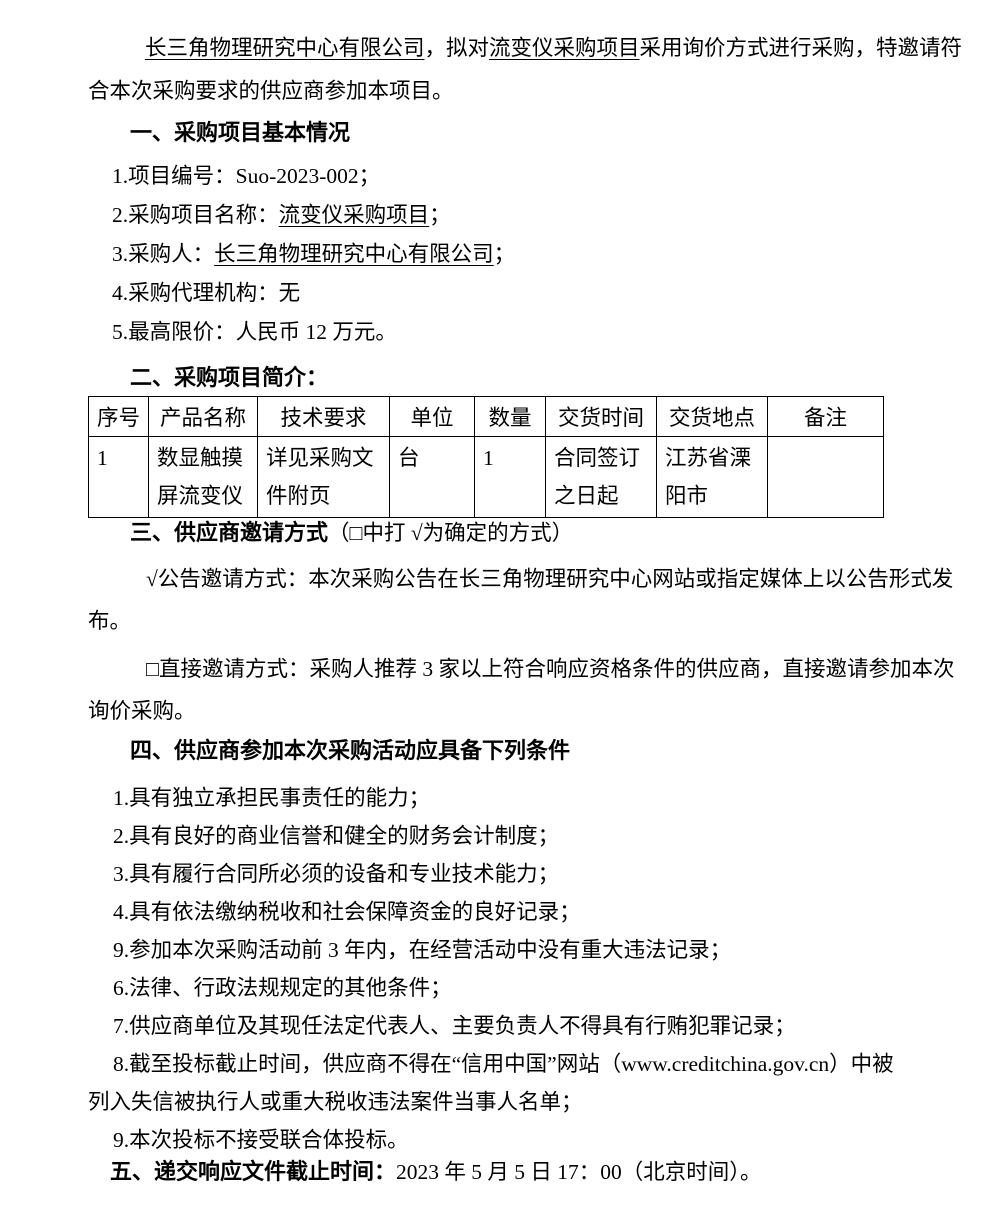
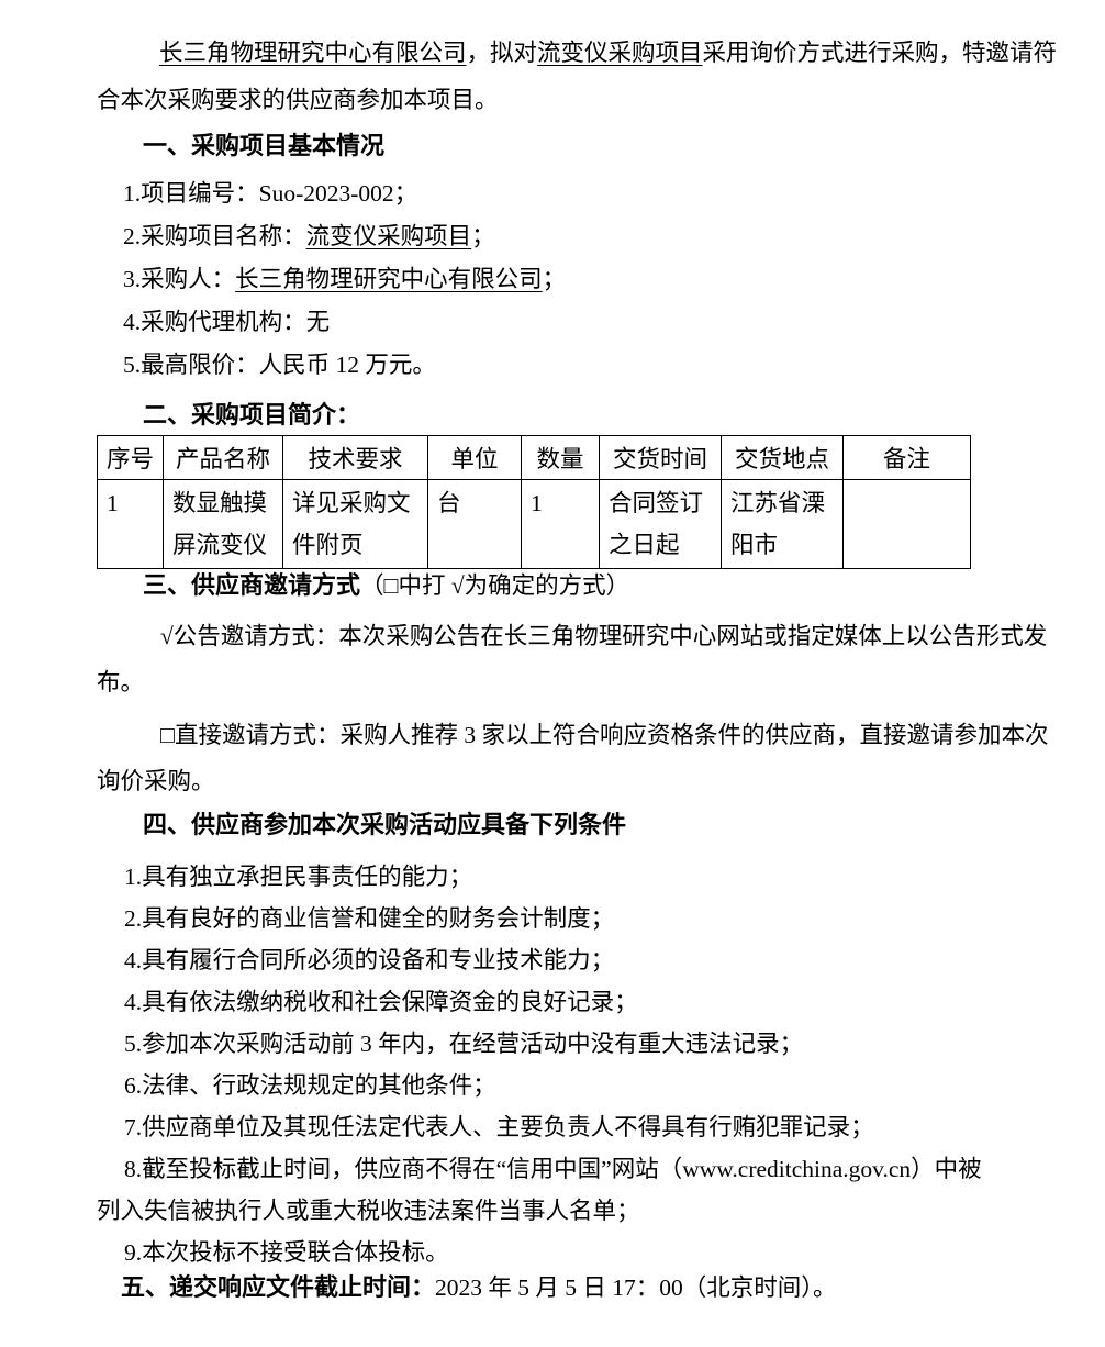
  长三角物理研究中心有限公司，拟对流变仪采购项目采用询价方式进行采购，特邀请符
  合本次采购要求的供应商参加本项目。
  一、采购项目基本情况
  1.项目编号：Suo-2023-002；
  2.采购项目名称：流变仪采购项目；
  3.采购人：长三角物理研究中心有限公司；
  4.采购代理机构：无
  5.最高限价：人民币 12 万元。
  二、采购项目简介：
  序号	产品名称	技术要求	单位	数量	交货时间	交货地点	备注
  1	数显触摸屏流变仪	详见采购文件附页	台	1	合同签订之日起	江苏省溧阳市
  三、供应商邀请方式（□中打 √为确定的方式）
  √公告邀请方式：本次采购公告在长三角物理研究中心网站或指定媒体上以公告形式发
  布。
  □直接邀请方式：采购人推荐 3 家以上符合响应资格条件的供应商，直接邀请参加本次
  询价采购。
  四、供应商参加本次采购活动应具备下列条件
  1.具有独立承担民事责任的能力；
  2.具有良好的商业信誉和健全的财务会计制度；
- 3.具有履行合同所必须的设备和专业技术能力；
+ 4.具有履行合同所必须的设备和专业技术能力；
  4.具有依法缴纳税收和社会保障资金的良好记录；
- 9.参加本次采购活动前 3 年内，在经营活动中没有重大违法记录；
+ 5.参加本次采购活动前 3 年内，在经营活动中没有重大违法记录；
  6.法律、行政法规规定的其他条件；
  7.供应商单位及其现任法定代表人、主要负责人不得具有行贿犯罪记录；
  8.截至投标截止时间，供应商不得在“信用中国”网站（www.creditchina.gov.cn）中被
  列入失信被执行人或重大税收违法案件当事人名单；
  9.本次投标不接受联合体投标。
  五、递交响应文件截止时间：2023 年 5 月 5 日 17：00（北京时间）。
